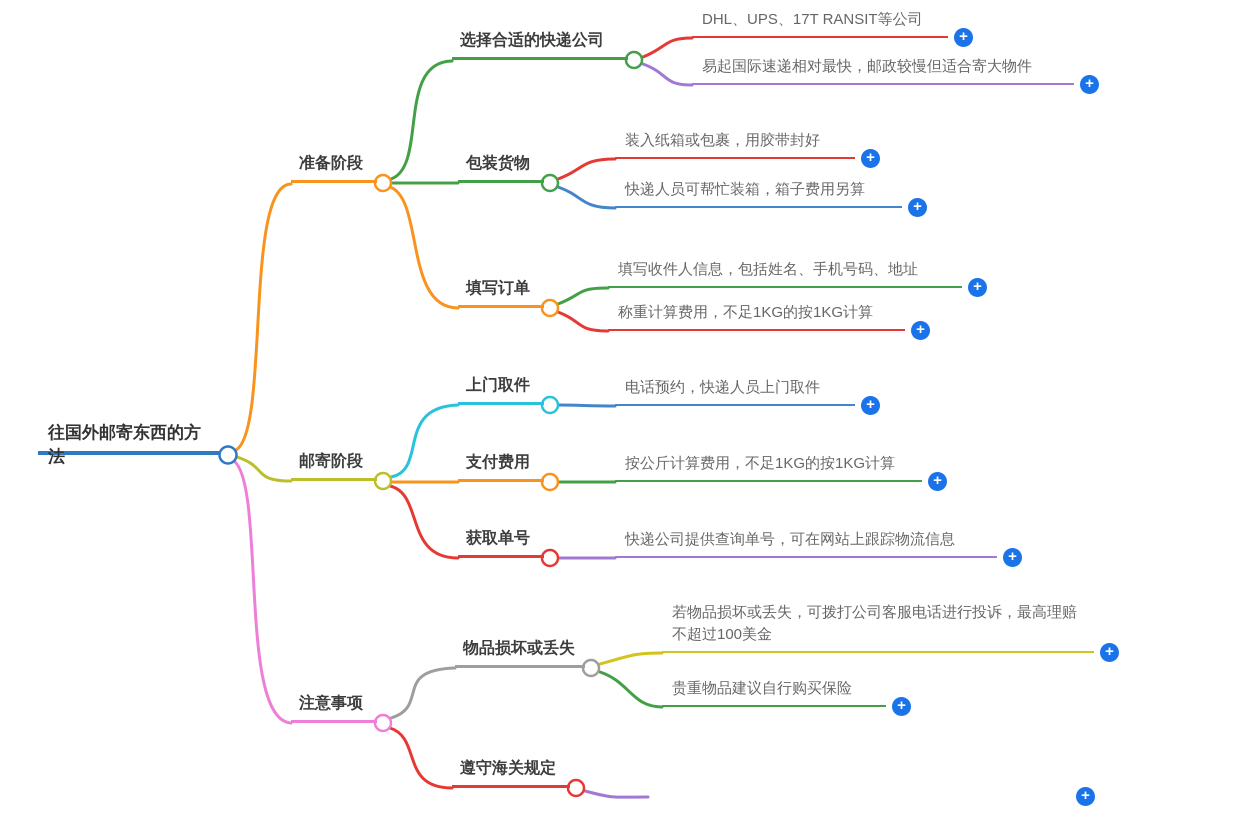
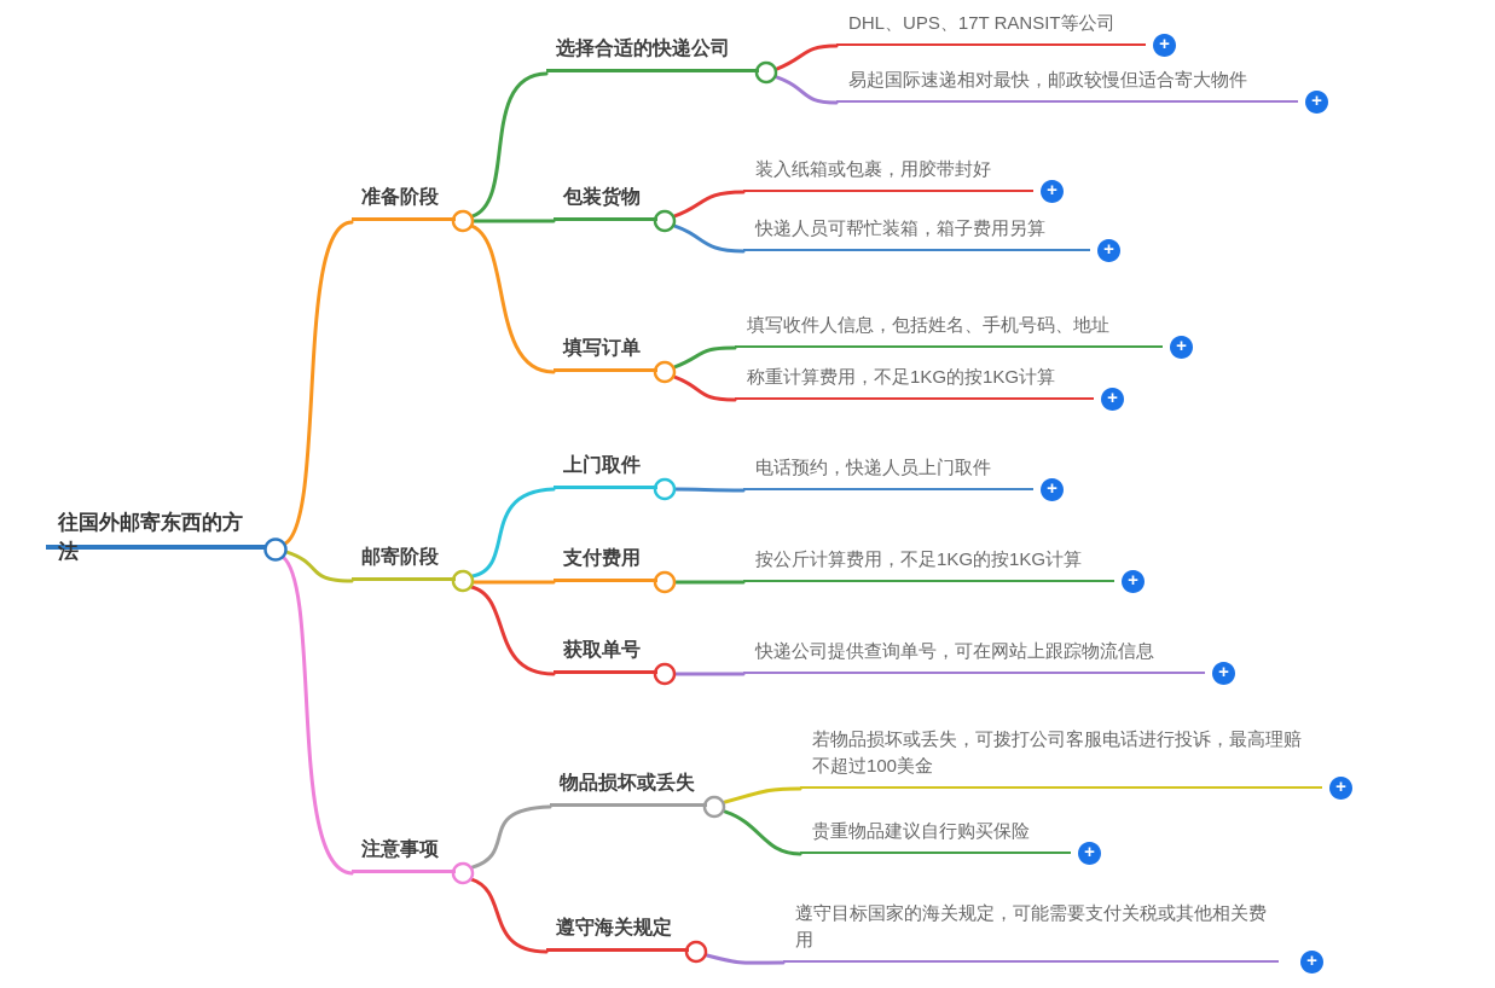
  往国外邮寄东西的方法
  准备阶段
  邮寄阶段
  注意事项
  选择合适的快递公司
  包装货物
  填写订单
  上门取件
  支付费用
  获取单号
  物品损坏或丢失
  遵守海关规定
  DHL、UPS、17T RANSIT等公司
  易起国际速递相对最快，邮政较慢但适合寄大物件
  装入纸箱或包裹，用胶带封好
  快递人员可帮忙装箱，箱子费用另算
  填写收件人信息，包括姓名、手机号码、地址
  称重计算费用，不足1KG的按1KG计算
  电话预约，快递人员上门取件
  按公斤计算费用，不足1KG的按1KG计算
  快递公司提供查询单号，可在网站上跟踪物流信息
  若物品损坏或丢失，可拨打公司客服电话进行投诉，最高理赔不超过100美金
  贵重物品建议自行购买保险
+ 遵守目标国家的海关规定，可能需要支付关税或其他相关费用
  +
  +
  +
  +
  +
  +
  +
  +
  +
  +
  +
  +
